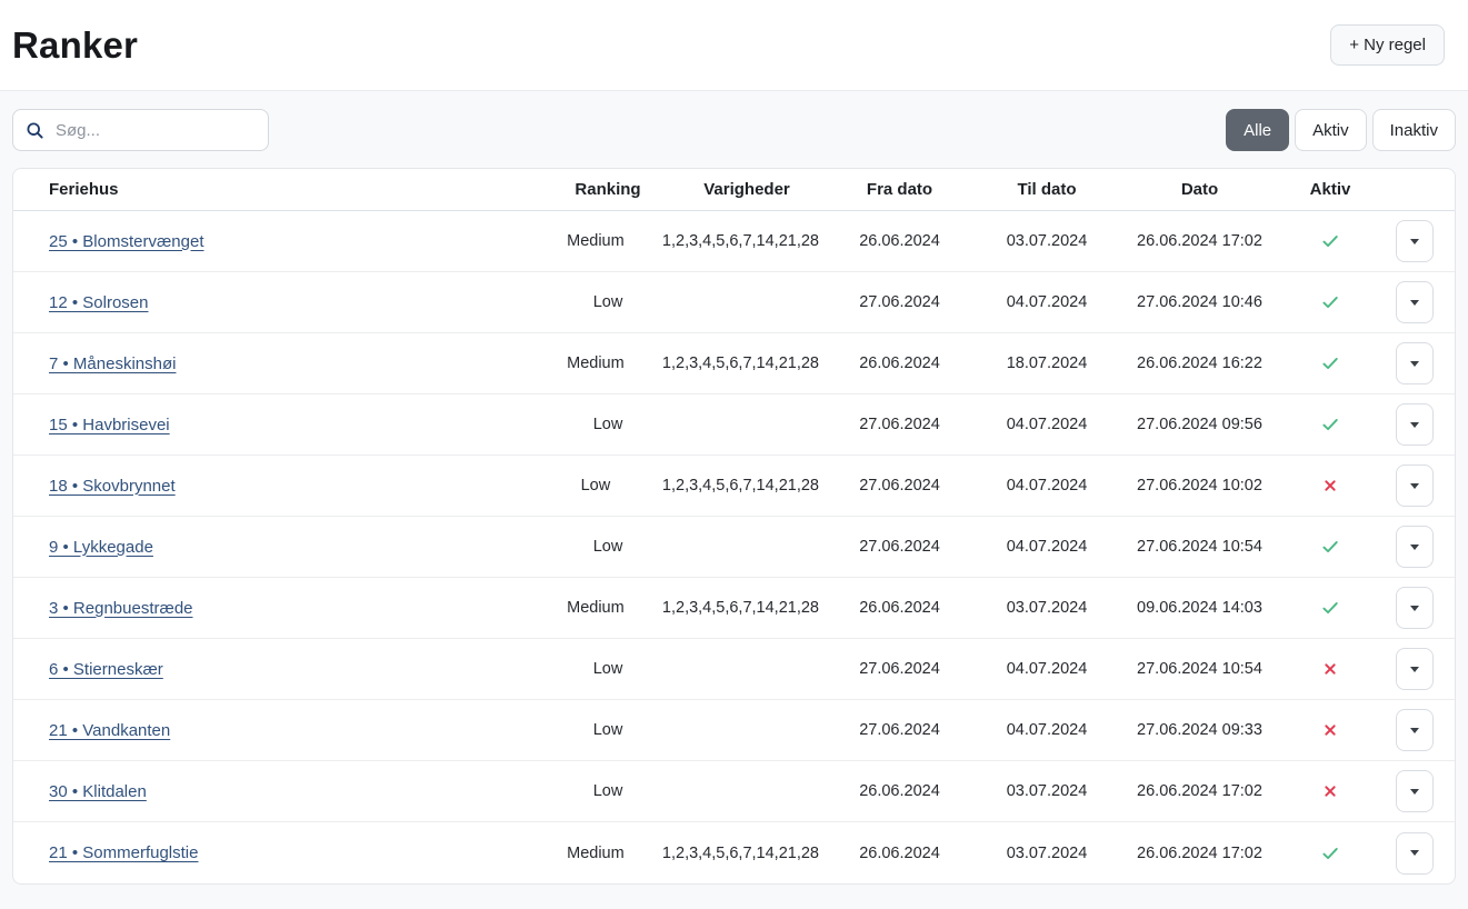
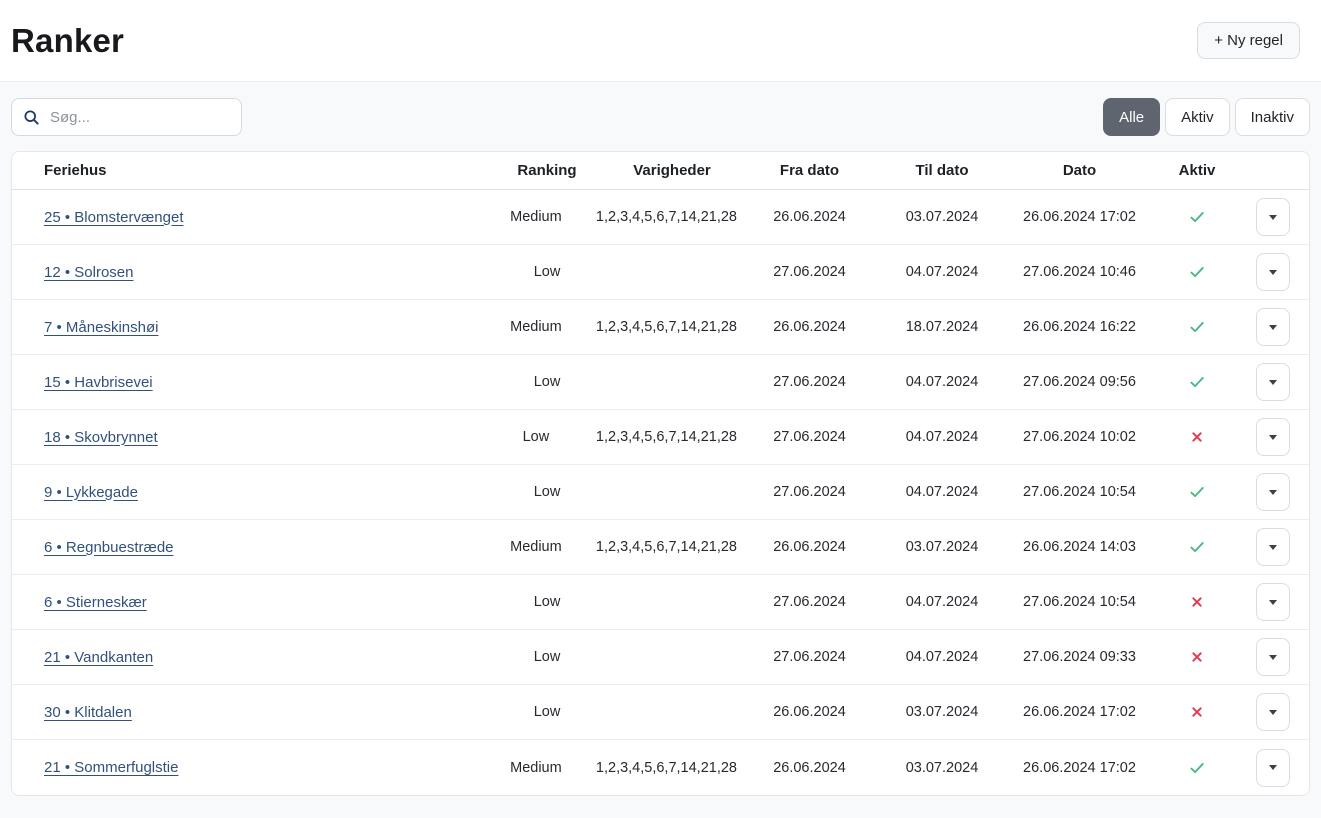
  Ranker
  + Ny regel
  Søg...
  Alle
  Aktiv
  Inaktiv
  Feriehus
  Ranking
  Varigheder
  Fra dato
  Til dato
  Dato
  Aktiv
  25 • Blomstervænget
  Medium
  1,2,3,4,5,6,7,14,21,28
  26.06.2024
  03.07.2024
  26.06.2024 17:02
  12 • Solrosen
  Low
  27.06.2024
  04.07.2024
  27.06.2024 10:46
  7 • Måneskinshøi
  Medium
  1,2,3,4,5,6,7,14,21,28
  26.06.2024
  18.07.2024
  26.06.2024 16:22
  15 • Havbrisevei
  Low
  27.06.2024
  04.07.2024
  27.06.2024 09:56
  18 • Skovbrynnet
  Low
  1,2,3,4,5,6,7,14,21,28
  27.06.2024
  04.07.2024
  27.06.2024 10:02
  9 • Lykkegade
  Low
  27.06.2024
  04.07.2024
  27.06.2024 10:54
- 3 • Regnbuestræde
+ 6 • Regnbuestræde
  Medium
  1,2,3,4,5,6,7,14,21,28
  26.06.2024
  03.07.2024
- 09.06.2024 14:03
+ 26.06.2024 14:03
  6 • Stierneskær
  Low
  27.06.2024
  04.07.2024
  27.06.2024 10:54
  21 • Vandkanten
  Low
  27.06.2024
  04.07.2024
  27.06.2024 09:33
  30 • Klitdalen
  Low
  26.06.2024
  03.07.2024
  26.06.2024 17:02
  21 • Sommerfuglstie
  Medium
  1,2,3,4,5,6,7,14,21,28
  26.06.2024
  03.07.2024
  26.06.2024 17:02
